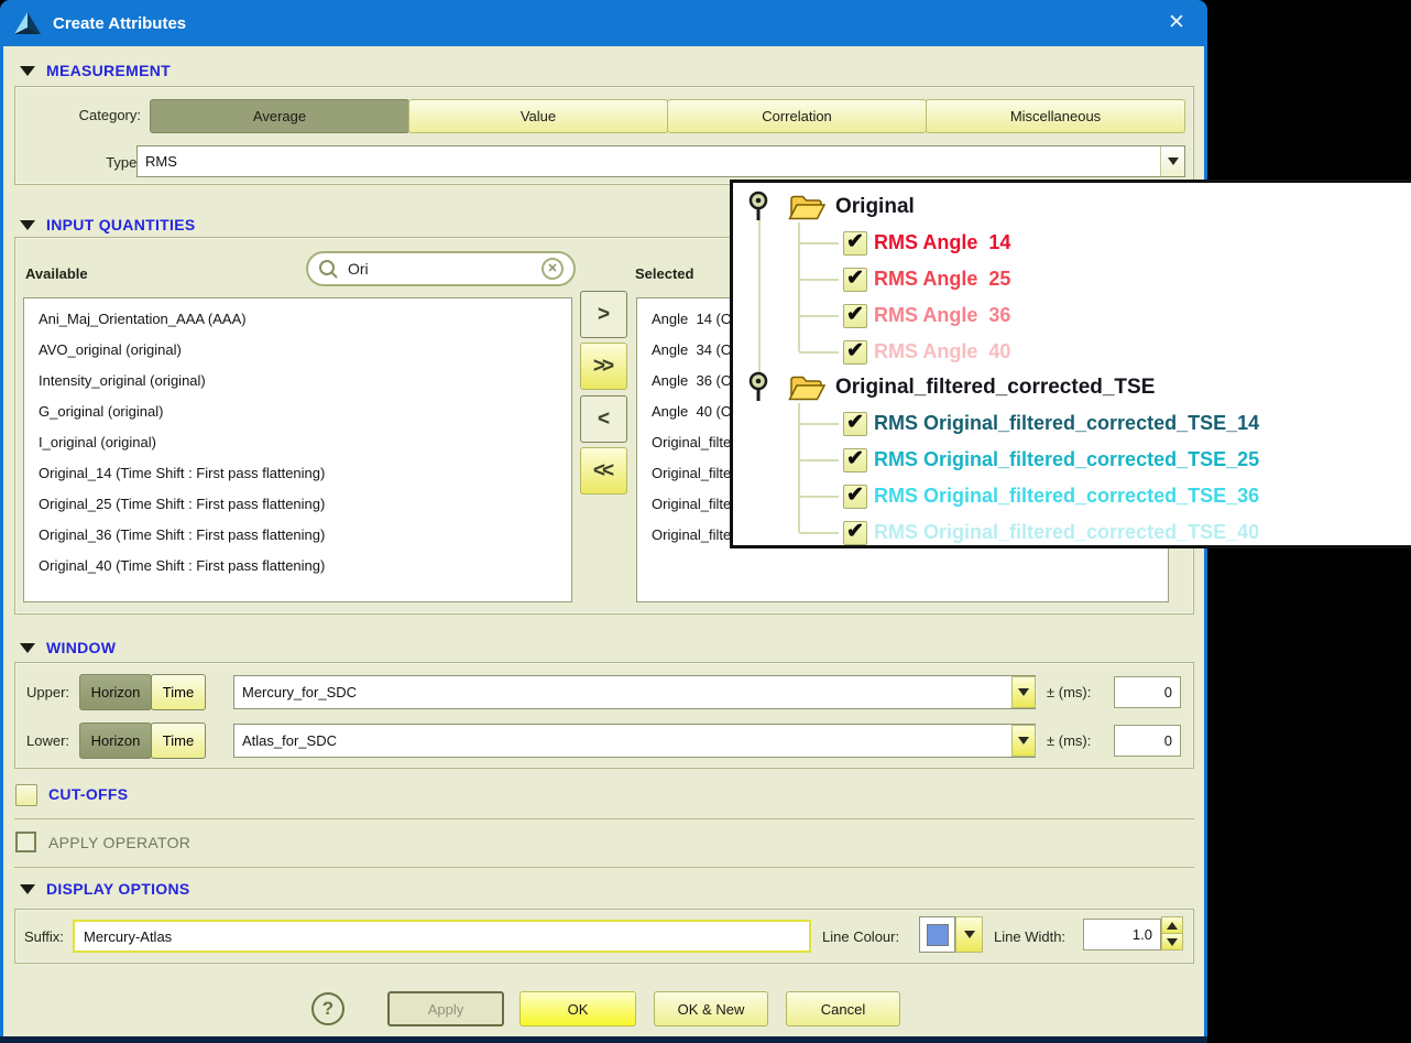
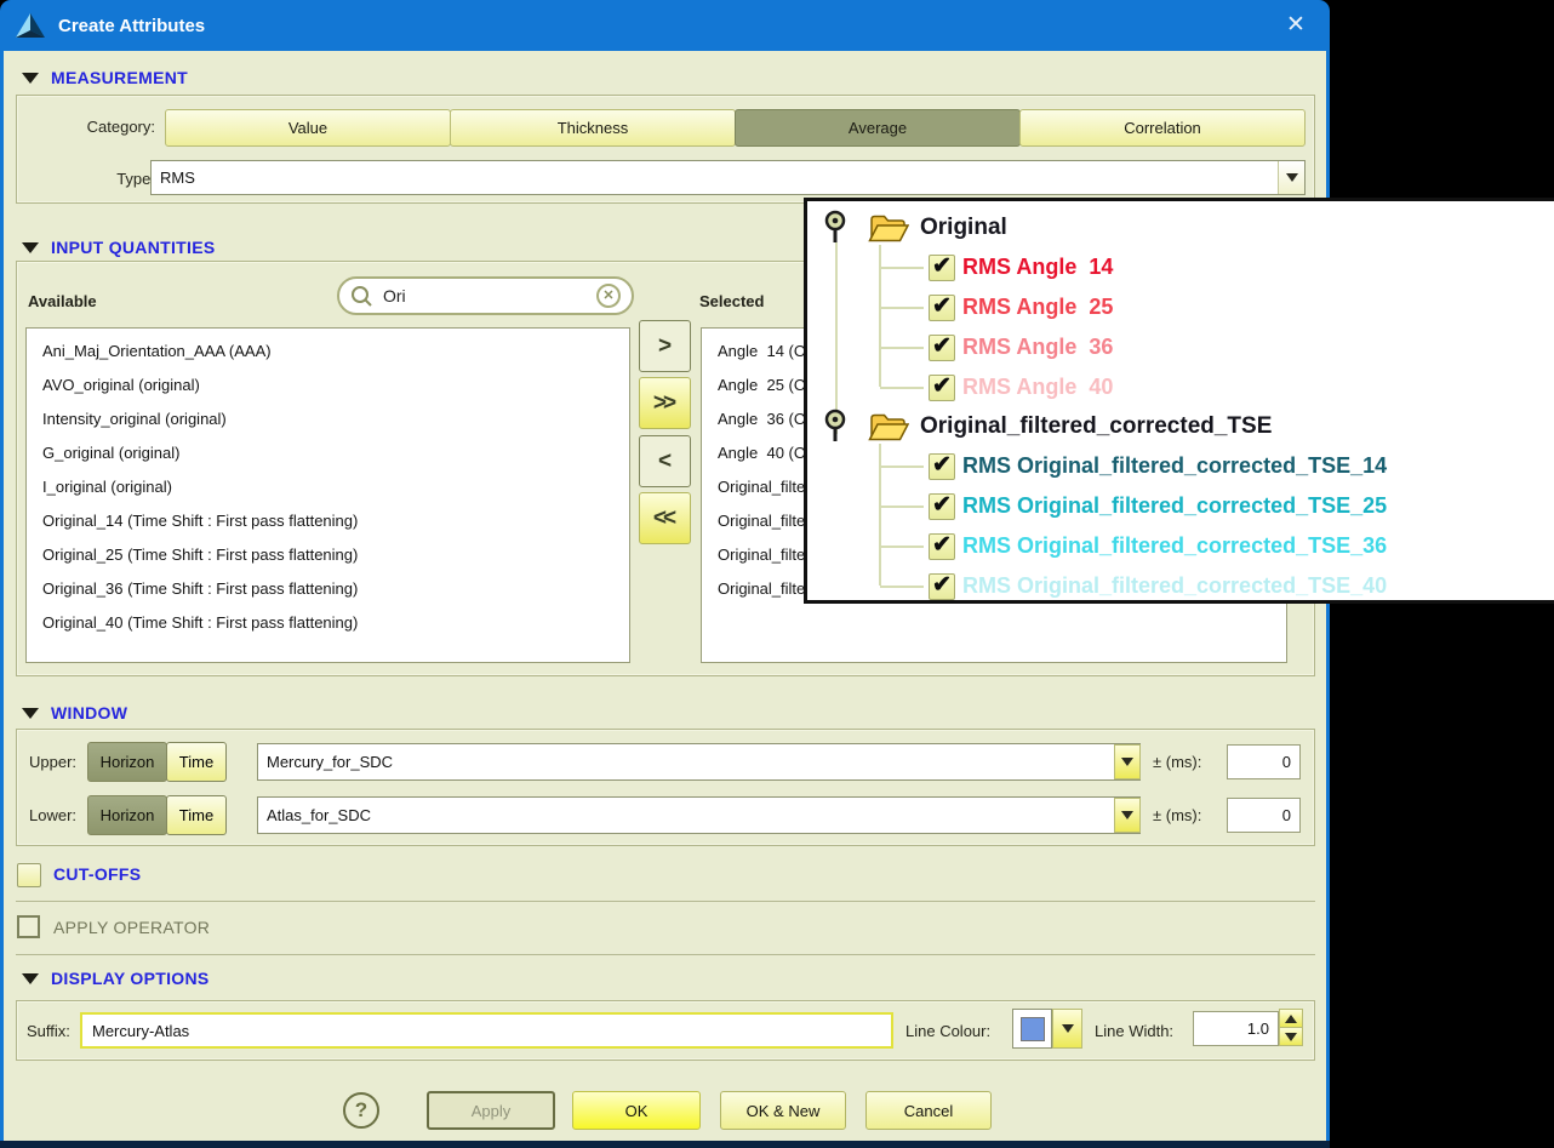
  Create Attributes
  ✕
  MEASUREMENT
  Category:
- Average
+ Value
+ Thickness
- Value
+ Average
  Correlation
- Miscellaneous
  Type
  RMS
  INPUT QUANTITIES
  Available
  Ori
  ✕
  Ani_Maj_Orientation_AAA (AAA)
  AVO_original (original)
  Intensity_original (original)
  G_original (original)
  I_original (original)
  Original_14 (Time Shift : First pass flattening)
  Original_25 (Time Shift : First pass flattening)
  Original_36 (Time Shift : First pass flattening)
  Original_40 (Time Shift : First pass flattening)
  Selected
  Angle 14 (O
- Angle 34 (O
+ Angle 25 (O
  Angle 36 (O
  Angle 40 (O
  Original_filte
  Original_filte
  Original_filte
  Original_filte
  >
  >>
  <
  <<
  WINDOW
  Upper:
  Horizon
  Time
  Mercury_for_SDC
  ± (ms):
  0
  Lower:
  Horizon
  Time
  Atlas_for_SDC
  ± (ms):
  0
  CUT-OFFS
  APPLY OPERATOR
  DISPLAY OPTIONS
  Suffix:
  Mercury-Atlas
  Line Colour:
  Line Width:
  1.0
  ?
  Apply
  OK
  OK & New
  Cancel
  Original
  ✔
  RMS Angle 14
  ✔
  RMS Angle 25
  ✔
  RMS Angle 36
  ✔
  RMS Angle 40
  Original_filtered_corrected_TSE
  ✔
  RMS Original_filtered_corrected_TSE_14
  ✔
  RMS Original_filtered_corrected_TSE_25
  ✔
  RMS Original_filtered_corrected_TSE_36
  ✔
  RMS Original_filtered_corrected_TSE_40
